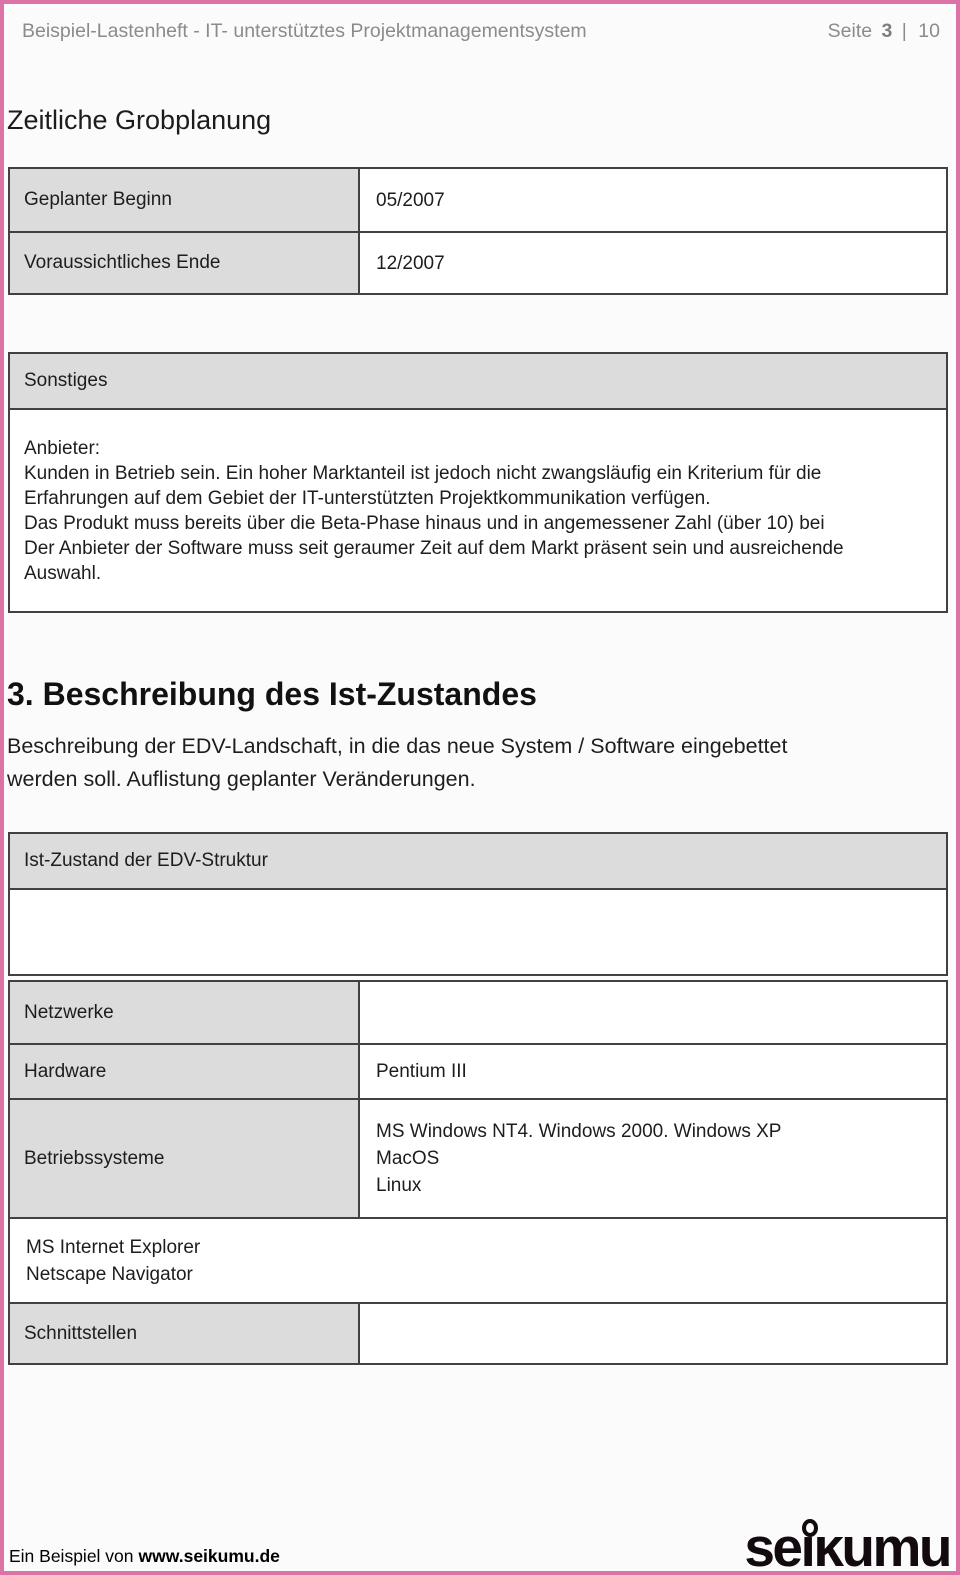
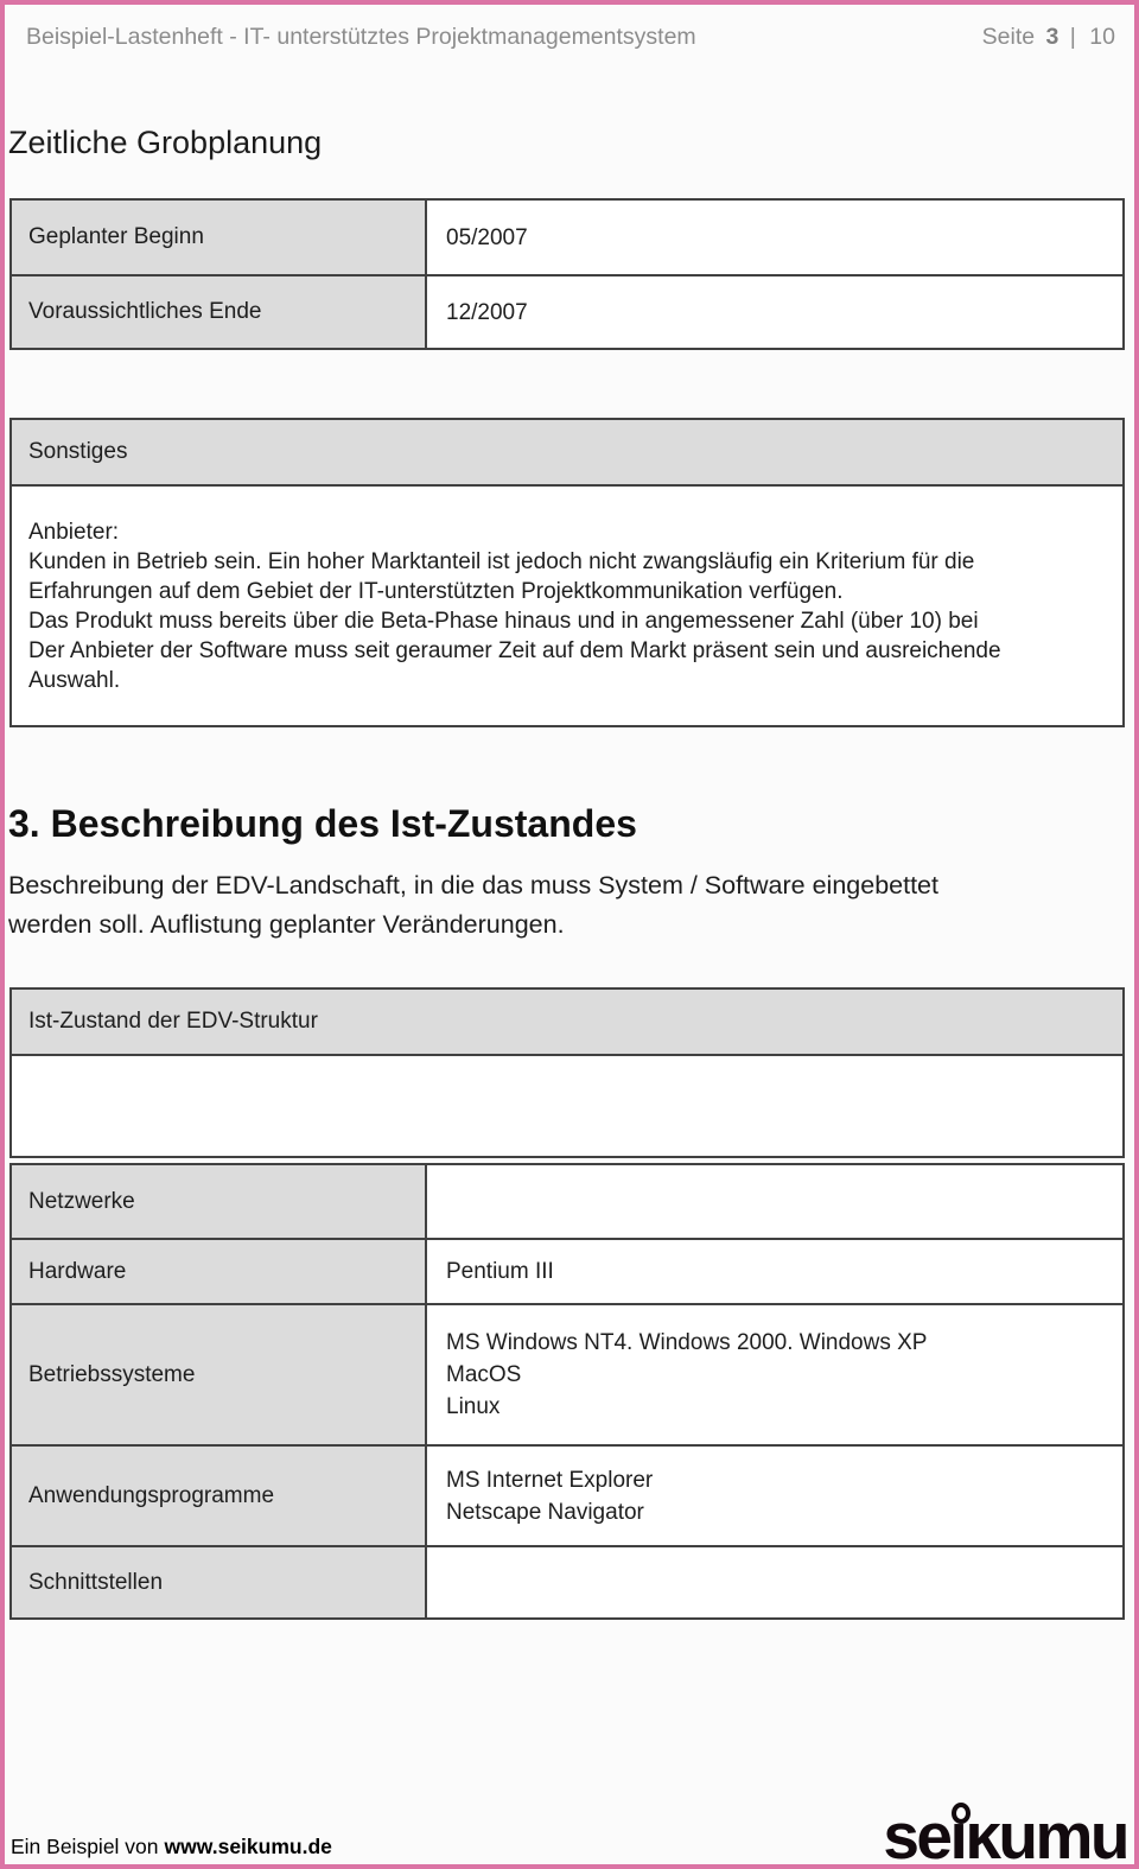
  Beispiel-Lastenheft - IT- unterstütztes Projektmanagementsystem
  Seite 3 | 10
  Zeitliche Grobplanung
  Geplanter Beginn
  05/2007
  Voraussichtliches Ende
  12/2007
  Sonstiges
  Anbieter:
  Kunden in Betrieb sein. Ein hoher Marktanteil ist jedoch nicht zwangsläufig ein Kriterium für die
  Erfahrungen auf dem Gebiet der IT-unterstützten Projektkommunikation verfügen.
  Das Produkt muss bereits über die Beta-Phase hinaus und in angemessener Zahl (über 10) bei
  Der Anbieter der Software muss seit geraumer Zeit auf dem Markt präsent sein und ausreichende
  Auswahl.
  3. Beschreibung des Ist-Zustandes
- Beschreibung der EDV-Landschaft, in die das neue System / Software eingebettet
+ Beschreibung der EDV-Landschaft, in die das muss System / Software eingebettet
  werden soll. Auflistung geplanter Veränderungen.
  Ist-Zustand der EDV-Struktur
  Netzwerke
  Hardware
  Pentium III
  Betriebssysteme
  MS Windows NT4. Windows 2000. Windows XP
  MacOS
  Linux
+ Anwendungsprogramme
  MS Internet Explorer
  Netscape Navigator
  Schnittstellen
  Ein Beispiel von www.seikumu.de
  seıĸumu
